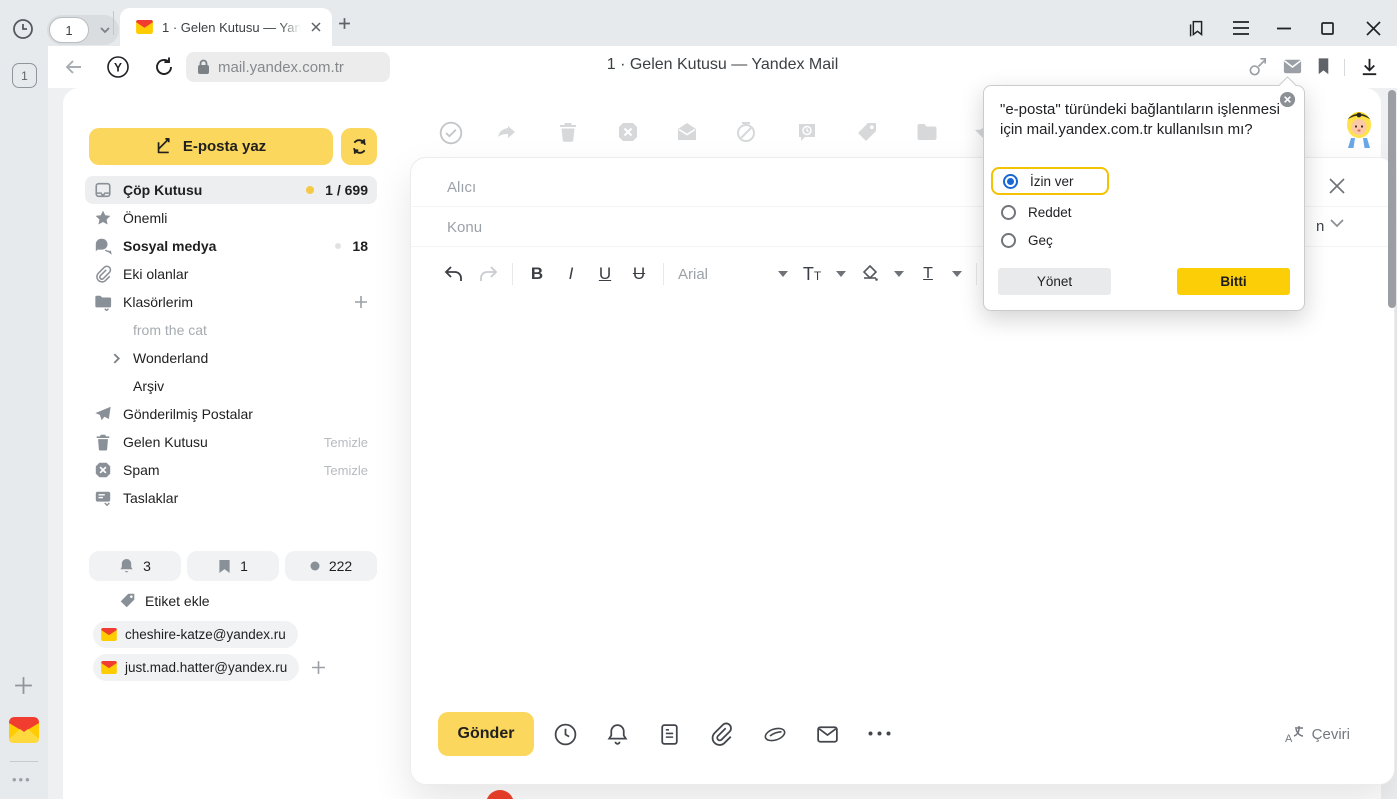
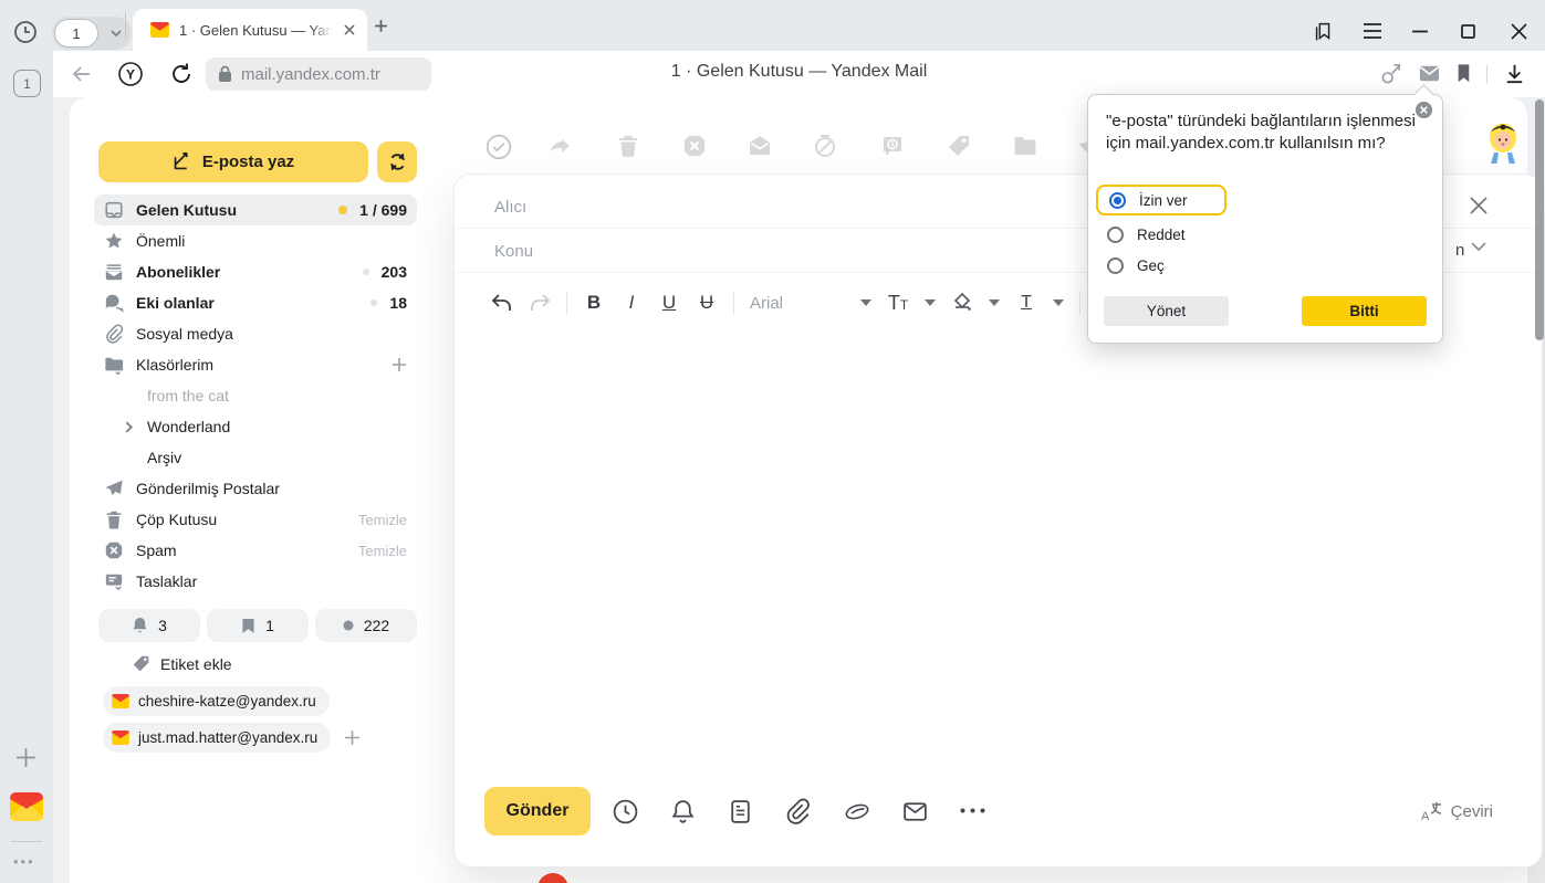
  1
  1 · Gelen Kutusu — Yan
  Y
  mail.yandex.com.tr
  1 · Gelen Kutusu — Yandex Mail
  1
  •••
  E-posta yaz
- Çöp Kutusu
+ Gelen Kutusu
  1 / 699
  Önemli
+ Abonelikler
+ 203
- Sosyal medya
+ Eki olanlar
  18
- Eki olanlar
+ Sosyal medya
  Klasörlerim
  from the cat
  Wonderland
  Arşiv
  Gönderilmiş Postalar
- Gelen Kutusu
+ Çöp Kutusu
  Temizle
  Spam
  Temizle
  Taslaklar
  3
  1
  222
  Etiket ekle
  cheshire-katze@yandex.ru
  just.mad.hatter@yandex.ru
  Alıcı
  Konu
  B
  I
  U
  U
  Arial
  TT
  T
  n
  Gönder
  A
  Çeviri
  "e-posta" türündeki bağlantıların işlenmesi için mail.yandex.com.tr kullanılsın mı?
  İzin ver
  Reddet
  Geç
  Yönet
  Bitti
